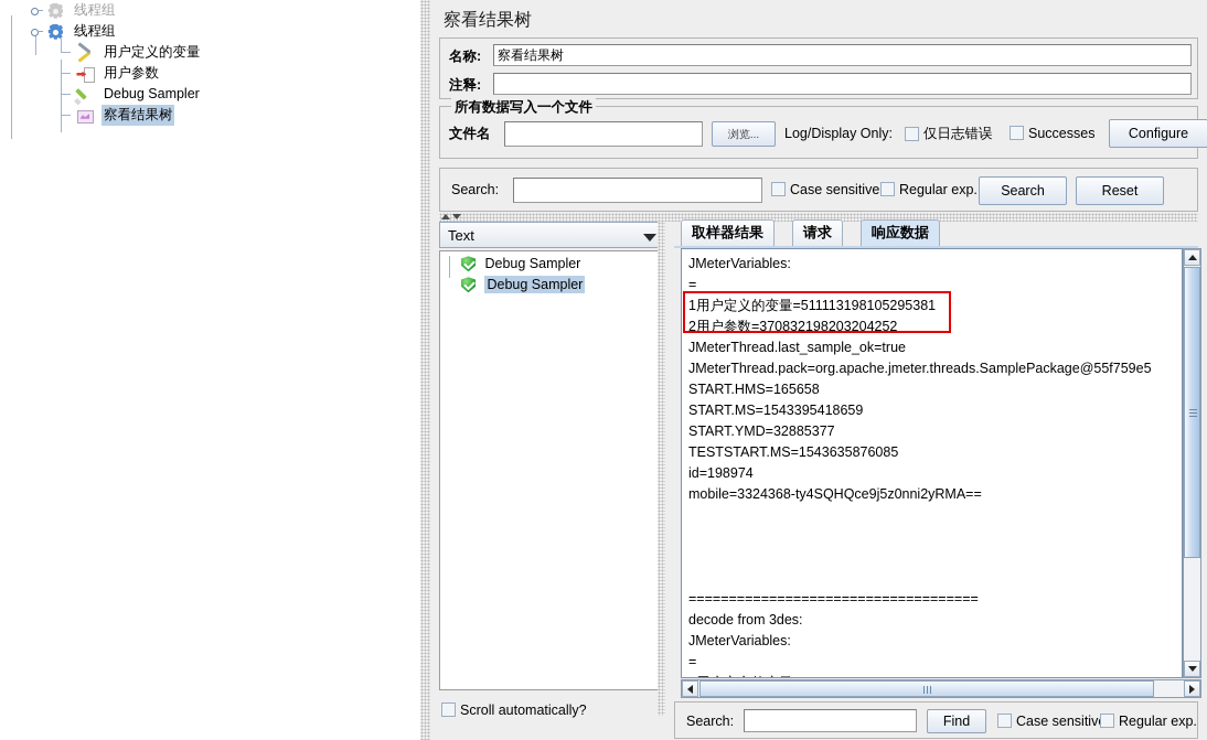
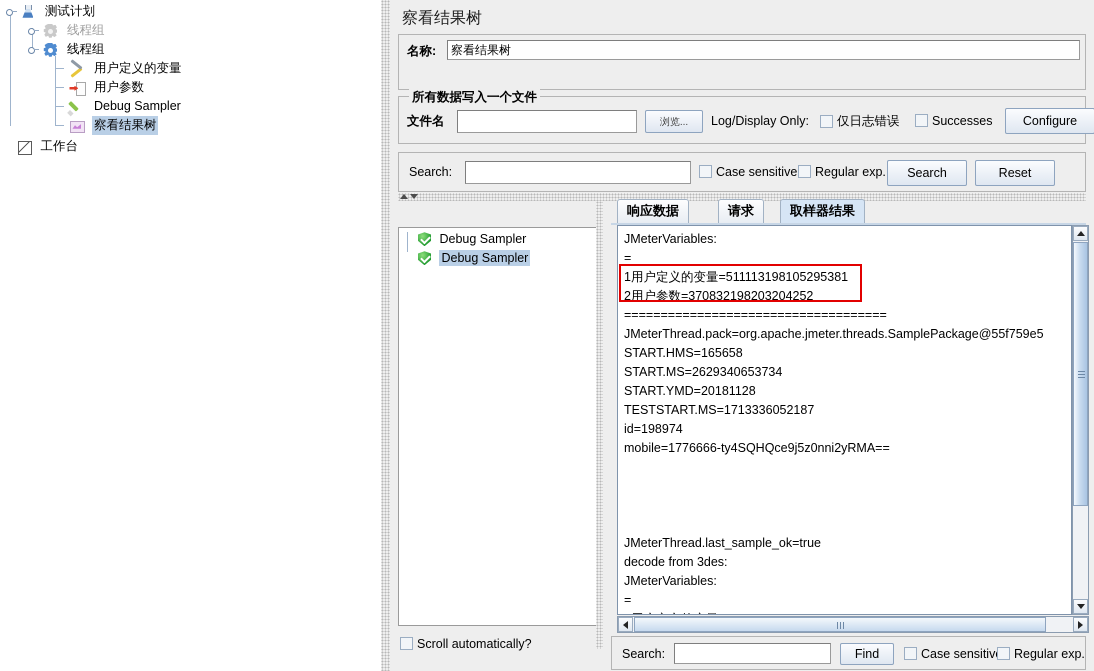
+ 测试计划
  线程组
  线程组
  用户定义的变量
  用户参数
  Debug Sampler
  察看结果树
+ 工作台
  察看结果树
  名称:
  察看结果树
- 注释:
  所有数据写入一个文件
  文件名
  浏览...
  Log/Display Only:
  仅日志错误
  Successes
  Configure
  Search:
  Case sensitive
  Regular exp.
  Search
  Reset
- Text
  Debug Sampler
  Debug Sampler
  Scroll automatically?
- 取样器结果
+ 响应数据
  请求
- 响应数据
+ 取样器结果
  JMeterVariables:
  =
  1用户定义的变量=511113198105295381
  2用户参数=370832198203204252
- JMeterThread.last_sample_ok=true
+ ====================================
  JMeterThread.pack=org.apache.jmeter.threads.SamplePackage@55f759e5
  START.HMS=165658
- START.MS=1543395418659
+ START.MS=2629340653734
- START.YMD=32885377
+ START.YMD=20181128
- TESTSTART.MS=1543635876085
+ TESTSTART.MS=1713336052187
  id=198974
- mobile=3324368-ty4SQHQce9j5z0nni2yRMA==
+ mobile=1776666-ty4SQHQce9j5z0nni2yRMA==
- ====================================
+ JMeterThread.last_sample_ok=true
  decode from 3des:
  JMeterVariables:
  =
  Search:
  Find
  Case sensitiv
  Regular exp.
